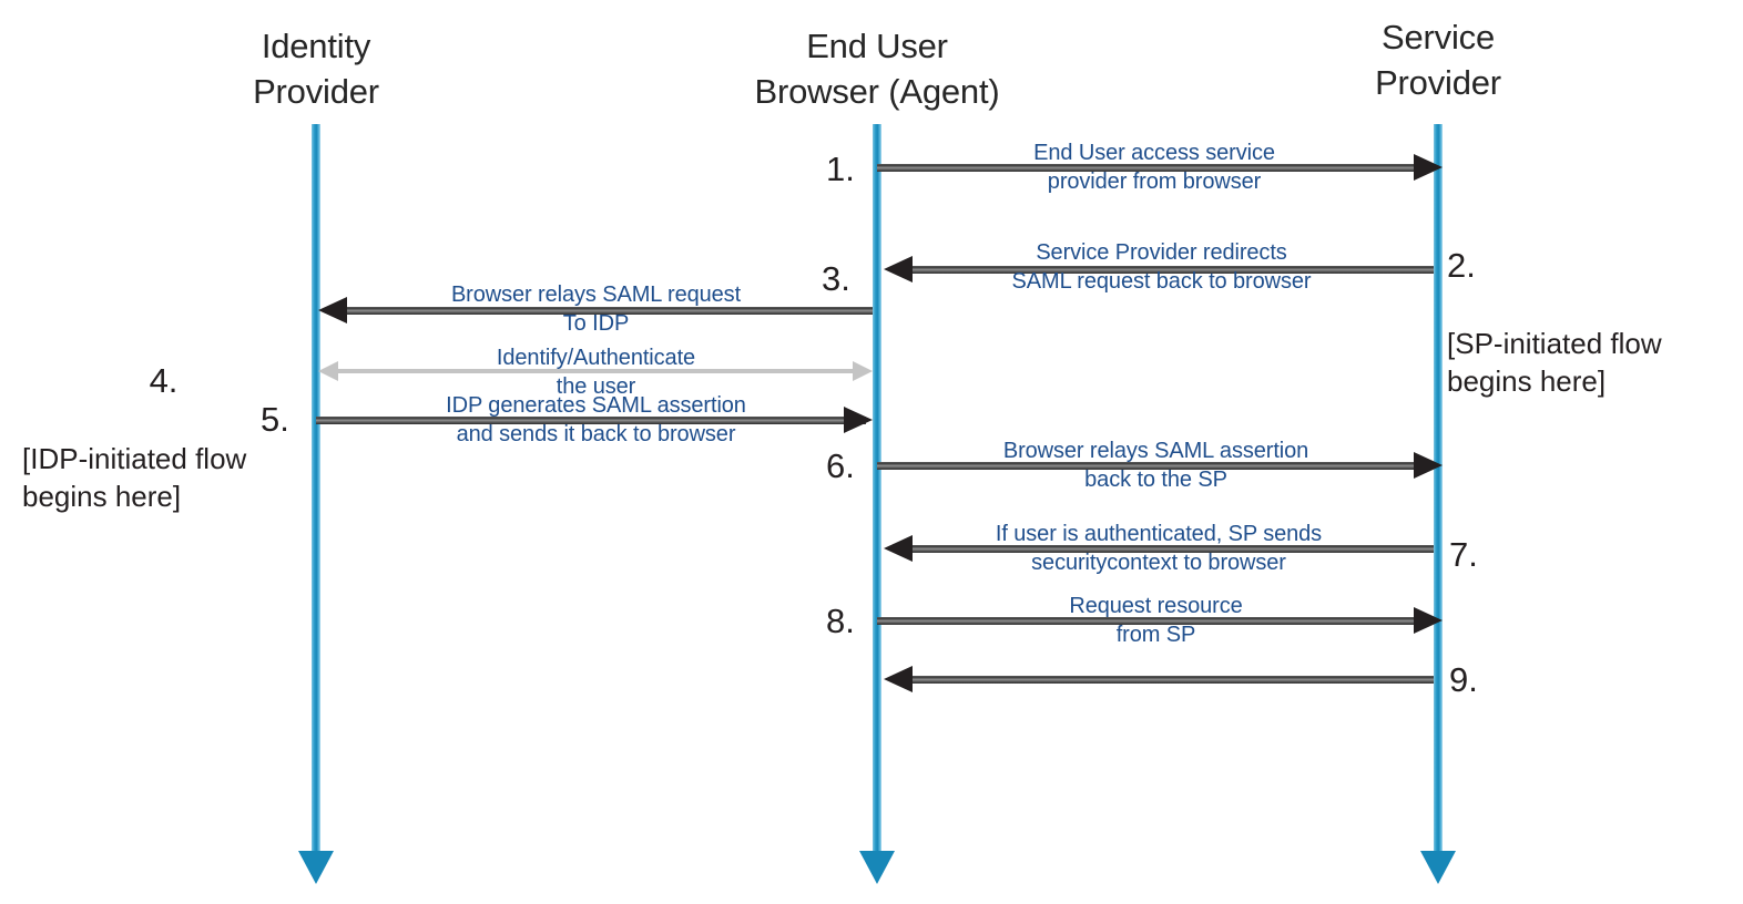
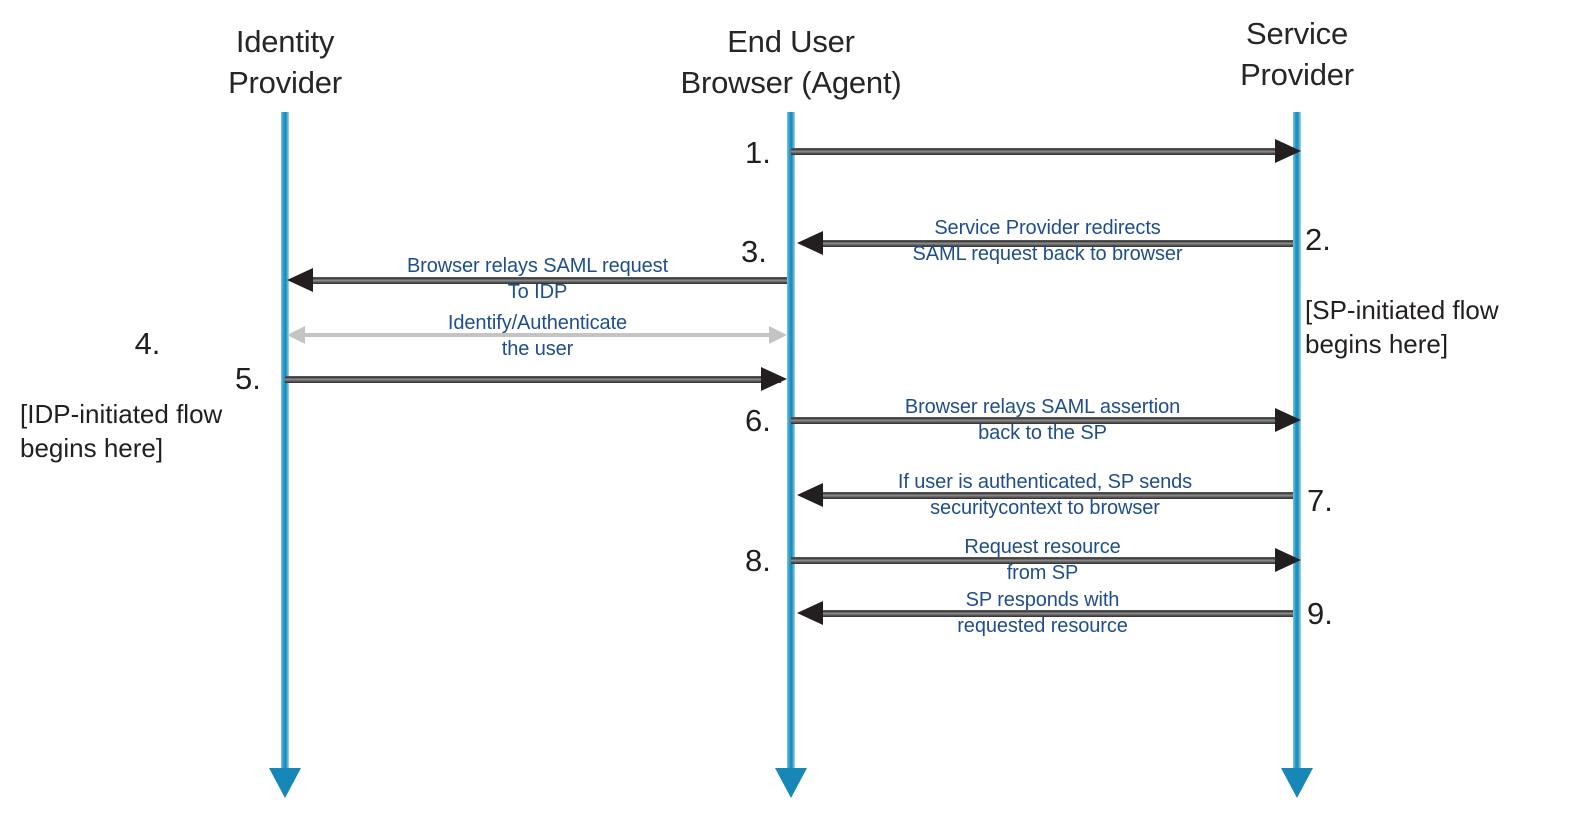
  Identity
  Provider
  End User
  Browser (Agent)
  Service
  Provider
  1.
- End User access service
- provider from browser
  2.
  [SP-initiated flow
  begins here]
  3.
  Service Provider redirects
  SAML request back to browser
  Browser relays SAML request
  To IDP
  4.
  [IDP-initiated flow
  begins here]
  Identify/Authenticate
  the user
  5.
- IDP generates SAML assertion
- and sends it back to browser
  6.
  Browser relays SAML assertion
  back to the SP
  7.
  If user is authenticated, SP sends
  securitycontext to browser
  8.
  Request resource
  from SP
  9.
+ SP responds with
+ requested resource
